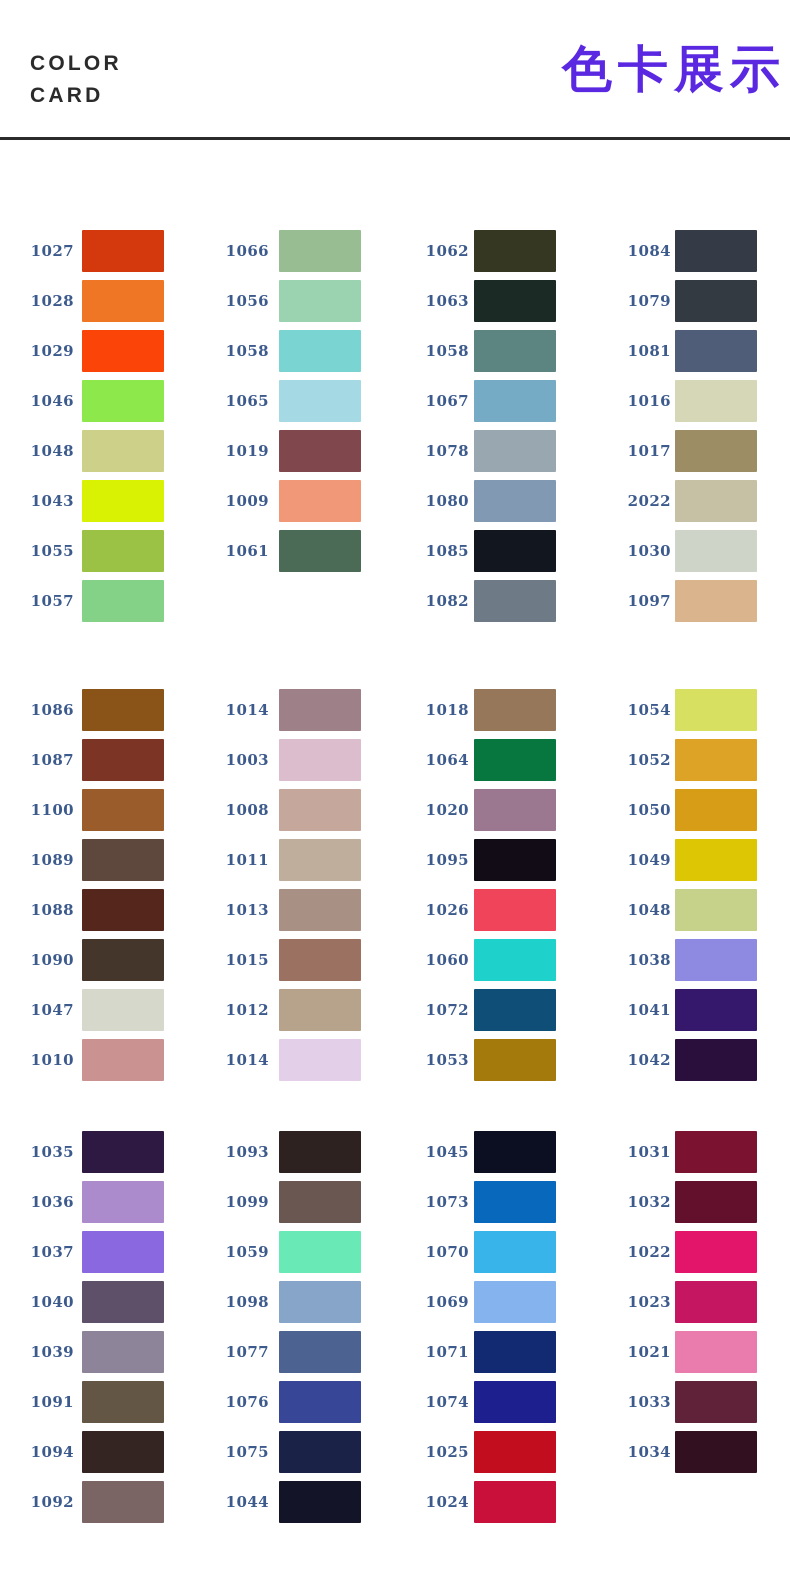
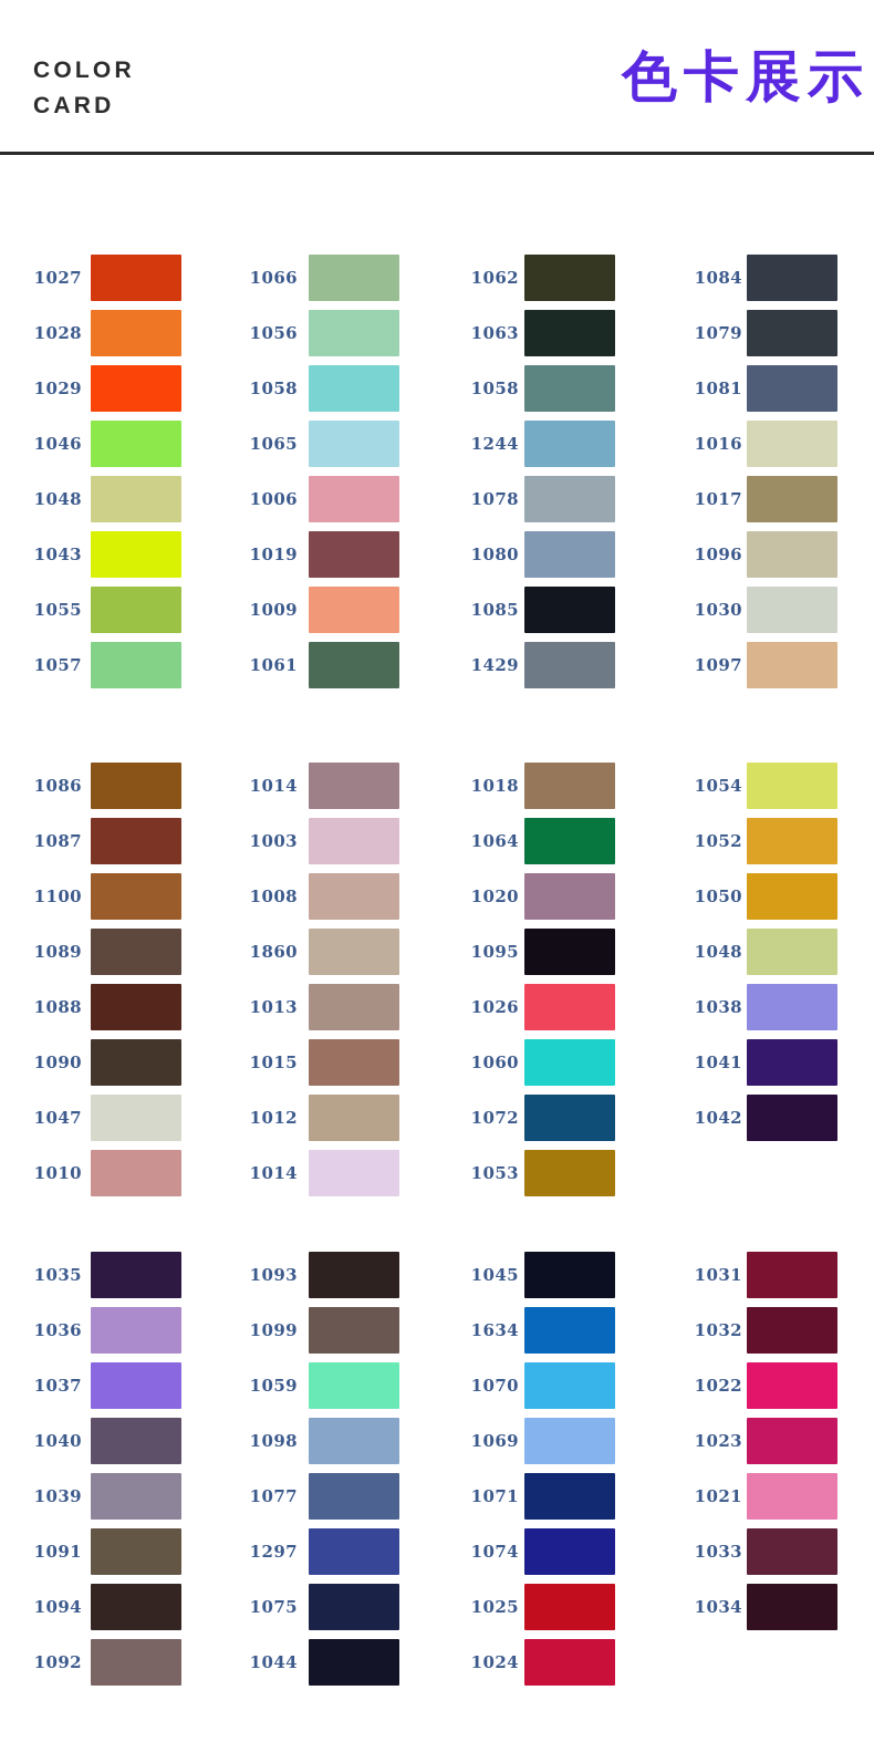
  COLOR
  CARD
  色卡展示
  1027
  1028
  1029
  1046
  1048
  1043
  1055
  1057
  1066
  1056
  1058
  1065
+ 1006
  1019
  1009
  1061
  1062
  1063
  1058
- 1067
+ 1244
  1078
  1080
  1085
- 1082
+ 1429
  1084
  1079
  1081
  1016
  1017
- 2022
+ 1096
  1030
  1097
  1086
  1087
  1100
  1089
  1088
  1090
  1047
  1010
  1014
  1003
  1008
- 1011
+ 1860
  1013
  1015
  1012
  1014
  1018
  1064
  1020
  1095
  1026
  1060
  1072
  1053
  1054
  1052
  1050
- 1049
  1048
  1038
  1041
  1042
  1035
  1036
  1037
  1040
  1039
  1091
  1094
  1092
  1093
  1099
  1059
  1098
  1077
- 1076
+ 1297
  1075
  1044
  1045
- 1073
+ 1634
  1070
  1069
  1071
  1074
  1025
  1024
  1031
  1032
  1022
  1023
  1021
  1033
  1034
